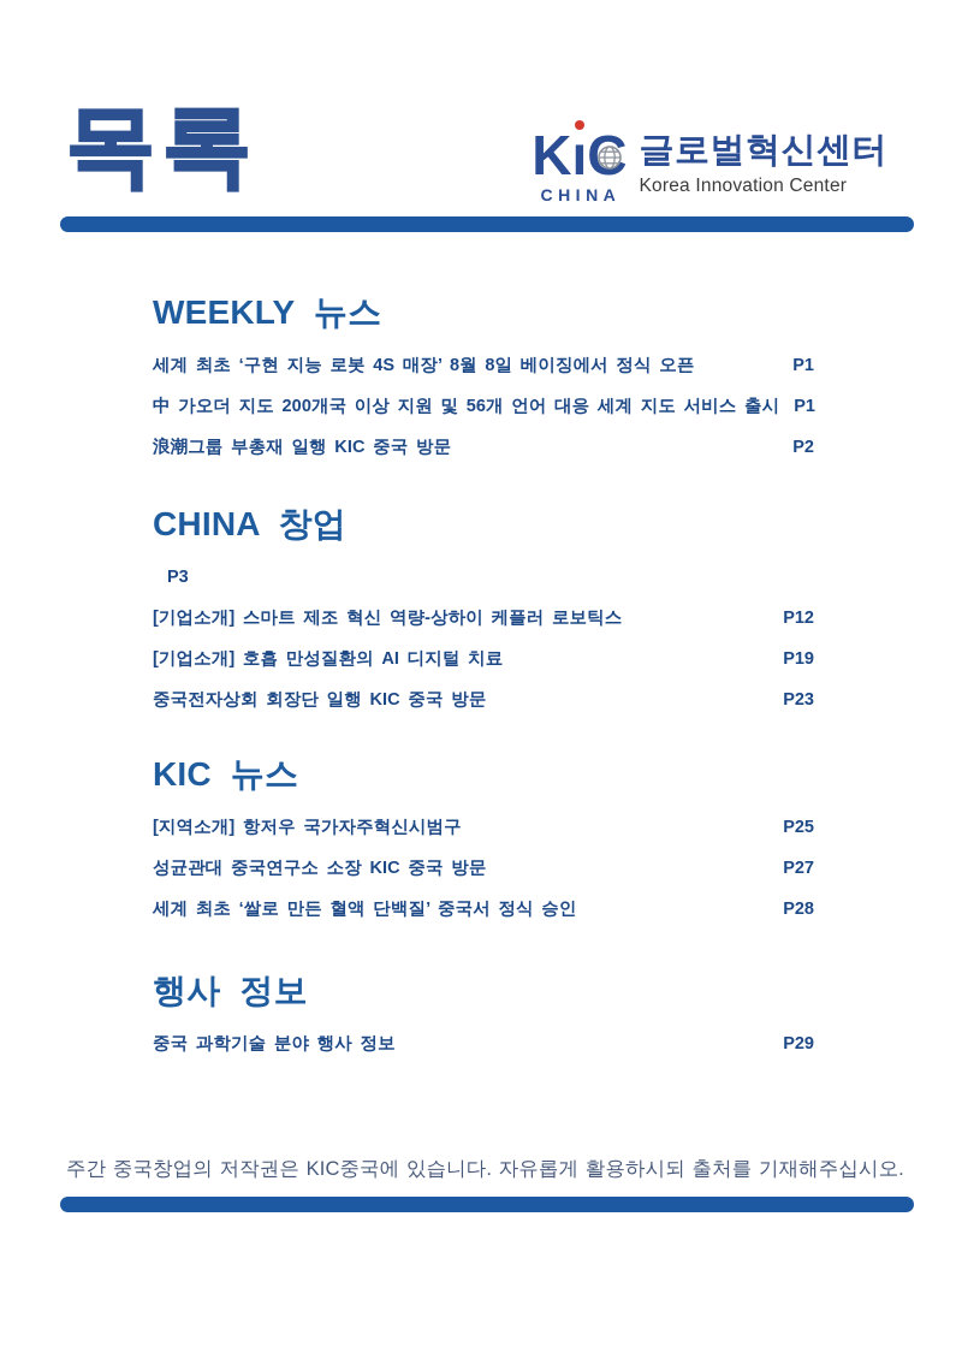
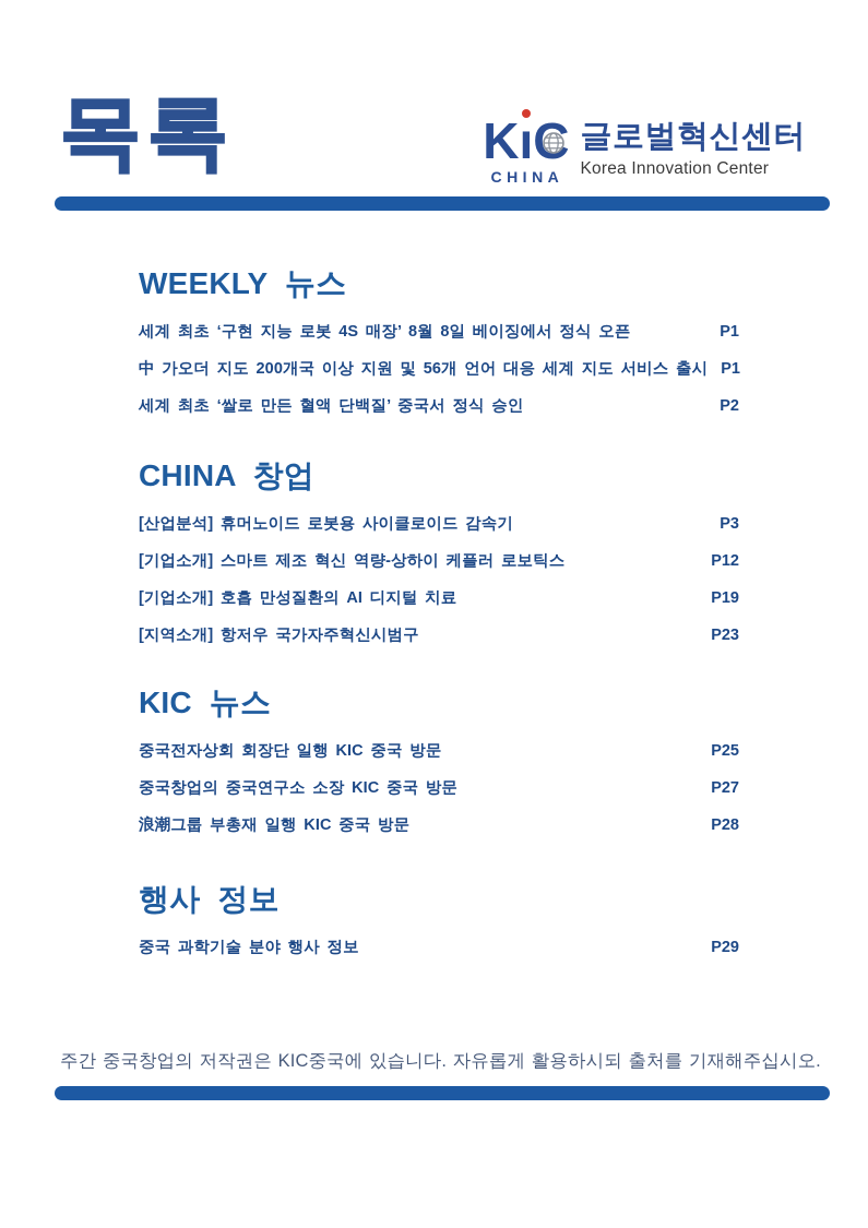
  목록
  K
  ı
  C
  CHINA
  글로벌혁신센터
  Korea Innovation Center
  WEEKLY 뉴스
  세계 최초 ‘구현 지능 로봇 4S 매장’ 8월 8일 베이징에서 정식 오픈
  P1
  中 가오더 지도 200개국 이상 지원 및 56개 언어 대응 세계 지도 서비스 출시
  P1
- 浪潮그룹 부총재 일행 KIC 중국 방문
+ 세계 최초 ‘쌀로 만든 혈액 단백질’ 중국서 정식 승인
  P2
  CHINA 창업
+ [산업분석] 휴머노이드 로봇용 사이클로이드 감속기
  P3
  [기업소개] 스마트 제조 혁신 역량-상하이 케플러 로보틱스
  P12
  [기업소개] 호흡 만성질환의 AI 디지털 치료
  P19
- 중국전자상회 회장단 일행 KIC 중국 방문
+ [지역소개] 항저우 국가자주혁신시범구
  P23
  KIC 뉴스
- [지역소개] 항저우 국가자주혁신시범구
+ 중국전자상회 회장단 일행 KIC 중국 방문
  P25
- 성균관대 중국연구소 소장 KIC 중국 방문
+ 중국창업의 중국연구소 소장 KIC 중국 방문
  P27
- 세계 최초 ‘쌀로 만든 혈액 단백질’ 중국서 정식 승인
+ 浪潮그룹 부총재 일행 KIC 중국 방문
  P28
  행사 정보
  중국 과학기술 분야 행사 정보
  P29
  주간 중국창업의 저작권은 KIC중국에 있습니다. 자유롭게 활용하시되 출처를 기재해주십시오.
